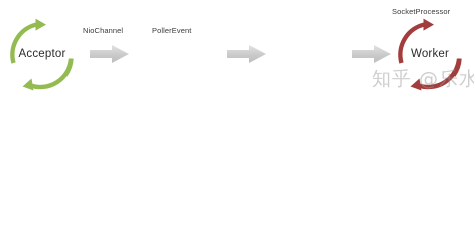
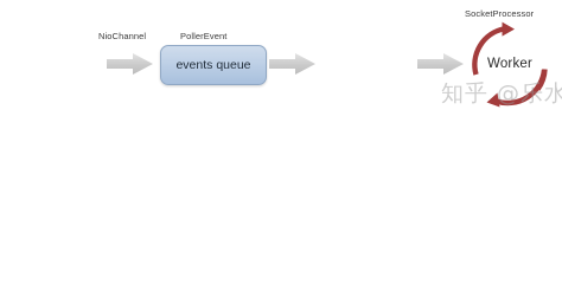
- Acceptor
  NioChannel
  PollerEvent
+ events queue
  SocketProcessor
  Worker
  知乎 @乐水
